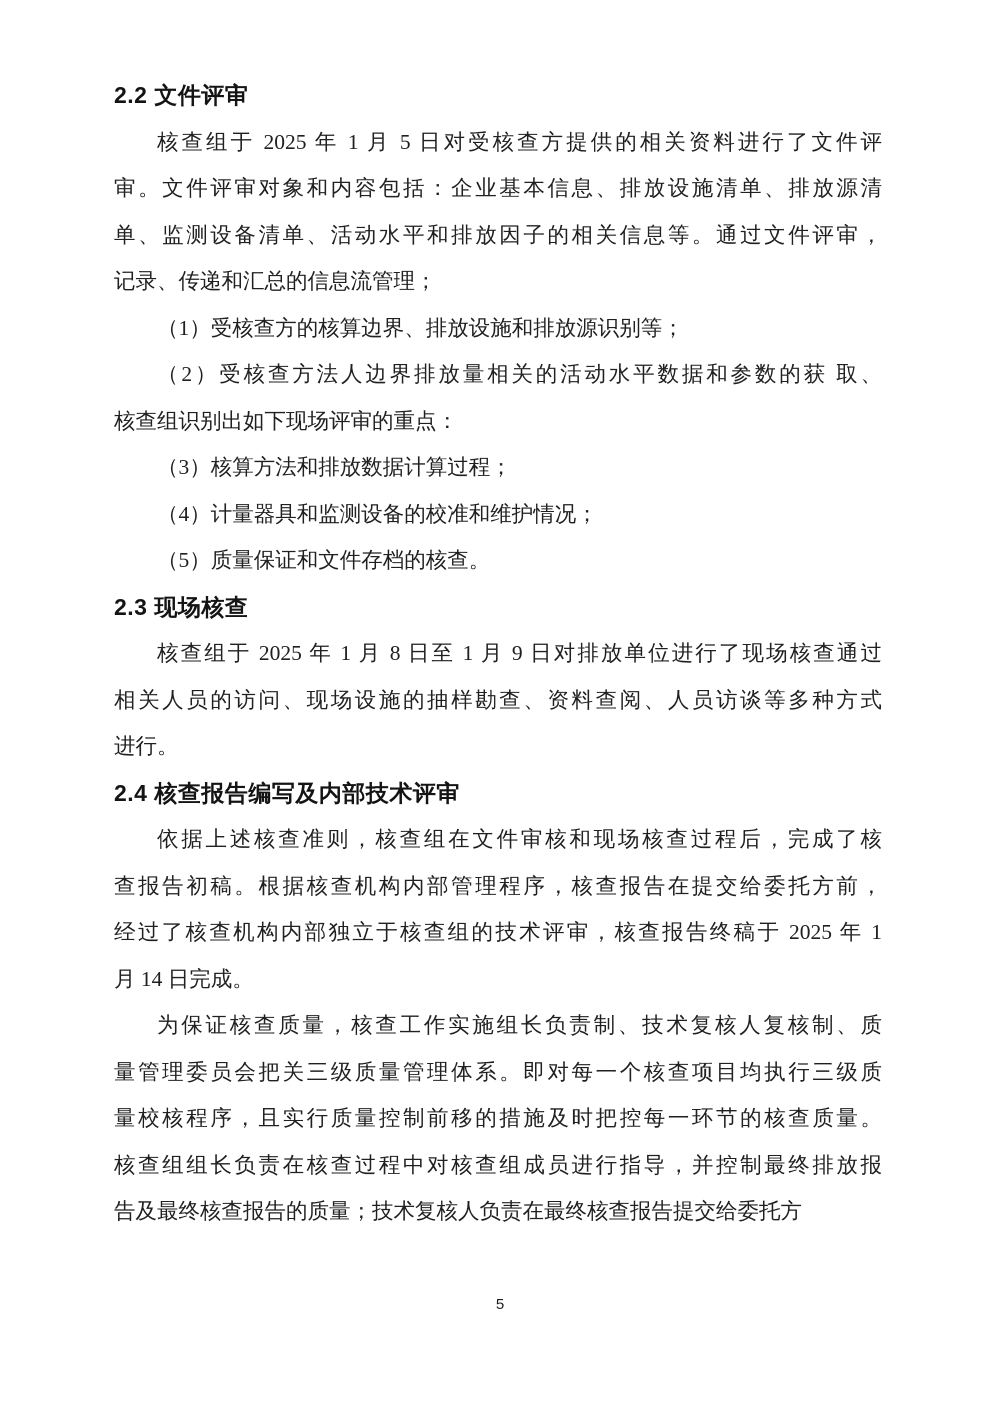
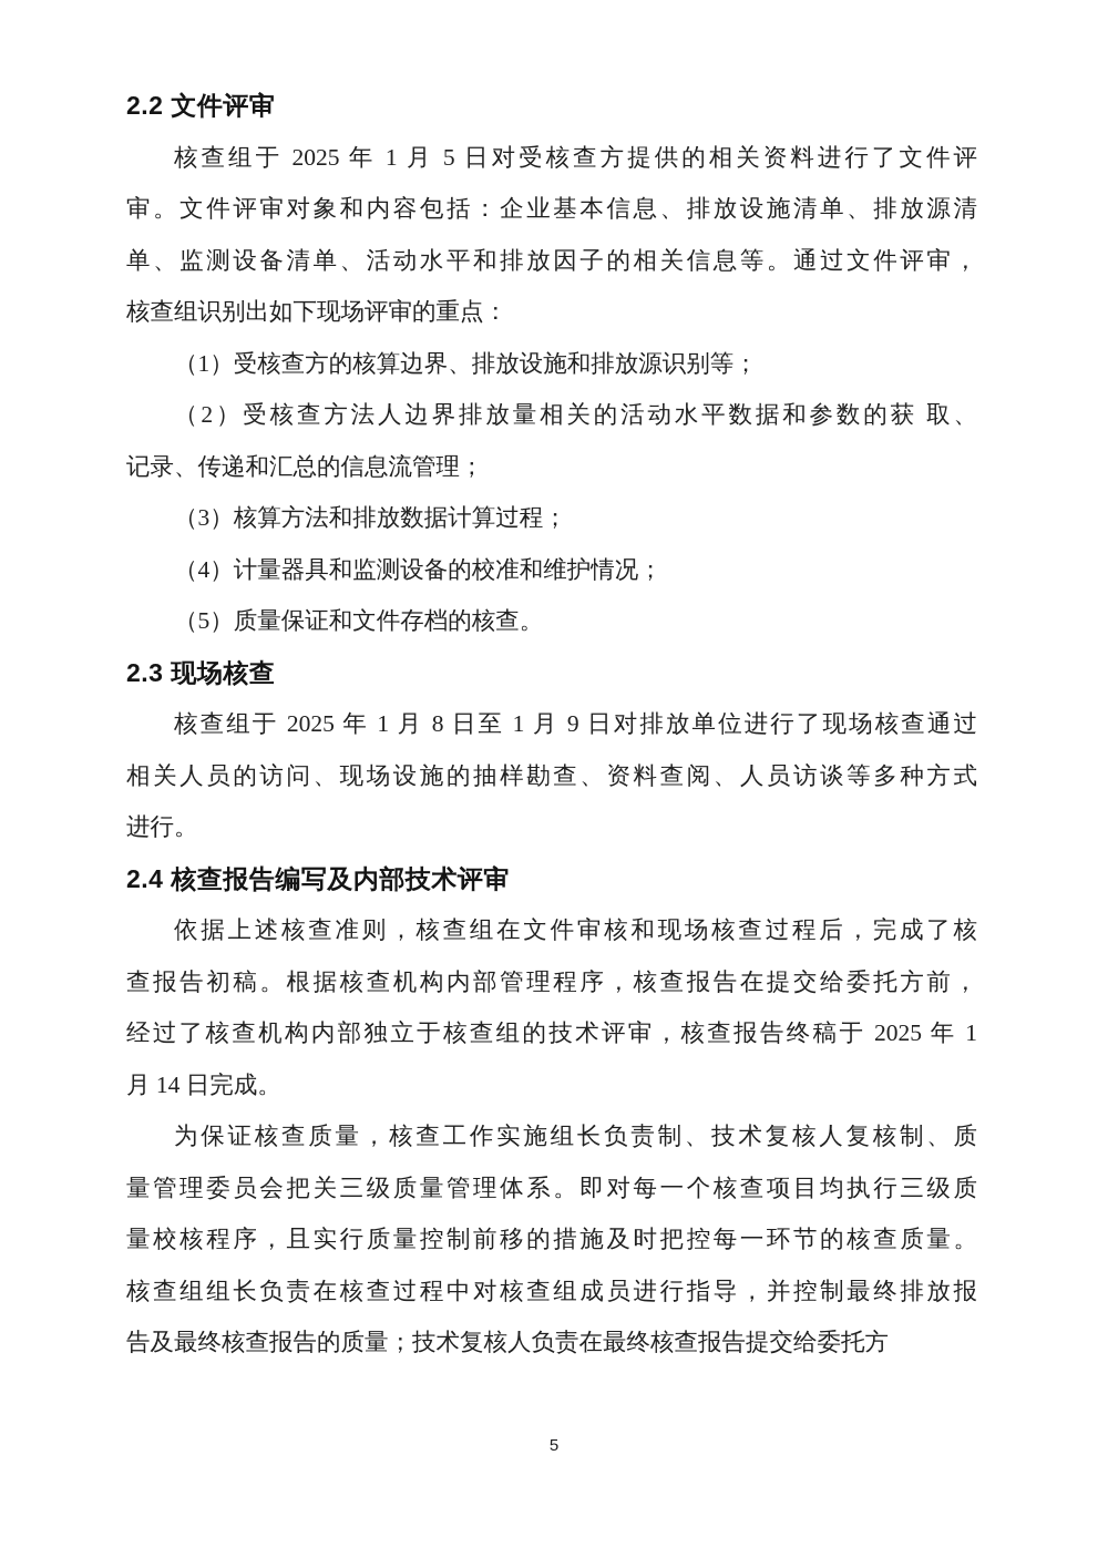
  2.2 文件评审
  核查组于 2025 年 1 月 5 日对受核查方提供的相关资料进行了文件评
  审。文件评审对象和内容包括：企业基本信息、排放设施清单、排放源清
  单、监测设备清单、活动水平和排放因子的相关信息等。通过文件评审，
- 记录、传递和汇总的信息流管理；
+ 核查组识别出如下现场评审的重点：
  （1）受核查方的核算边界、排放设施和排放源识别等；
  （2）受核查方法人边界排放量相关的活动水平数据和参数的获 取、
- 核查组识别出如下现场评审的重点：
+ 记录、传递和汇总的信息流管理；
  （3）核算方法和排放数据计算过程；
  （4）计量器具和监测设备的校准和维护情况；
  （5）质量保证和文件存档的核查。
  2.3 现场核查
  核查组于 2025 年 1 月 8 日至 1 月 9 日对排放单位进行了现场核查通过
  相关人员的访问、现场设施的抽样勘查、资料查阅、人员访谈等多种方式
  进行。
  2.4 核查报告编写及内部技术评审
  依据上述核查准则，核查组在文件审核和现场核查过程后，完成了核
  查报告初稿。根据核查机构内部管理程序，核查报告在提交给委托方前，
  经过了核查机构内部独立于核查组的技术评审，核查报告终稿于 2025 年 1
  月 14 日完成。
  为保证核查质量，核查工作实施组长负责制、技术复核人复核制、质
  量管理委员会把关三级质量管理体系。即对每一个核查项目均执行三级质
  量校核程序，且实行质量控制前移的措施及时把控每一环节的核查质量。
  核查组组长负责在核查过程中对核查组成员进行指导，并控制最终排放报
  告及最终核查报告的质量；技术复核人负责在最终核查报告提交给委托方
  5
